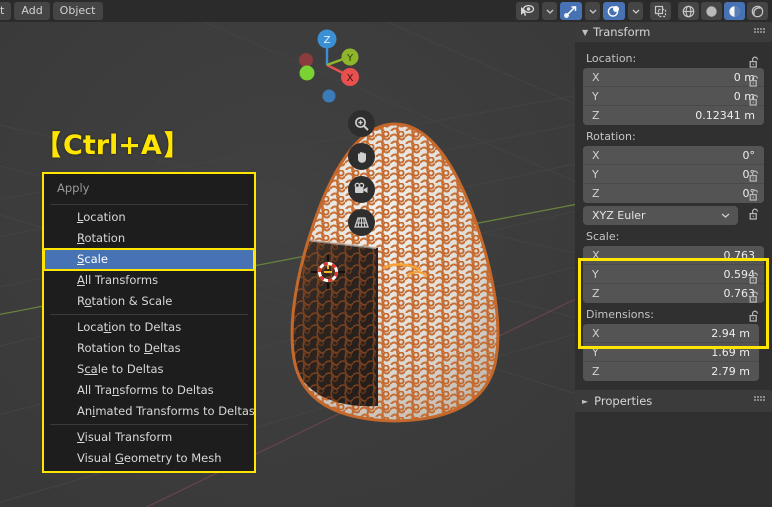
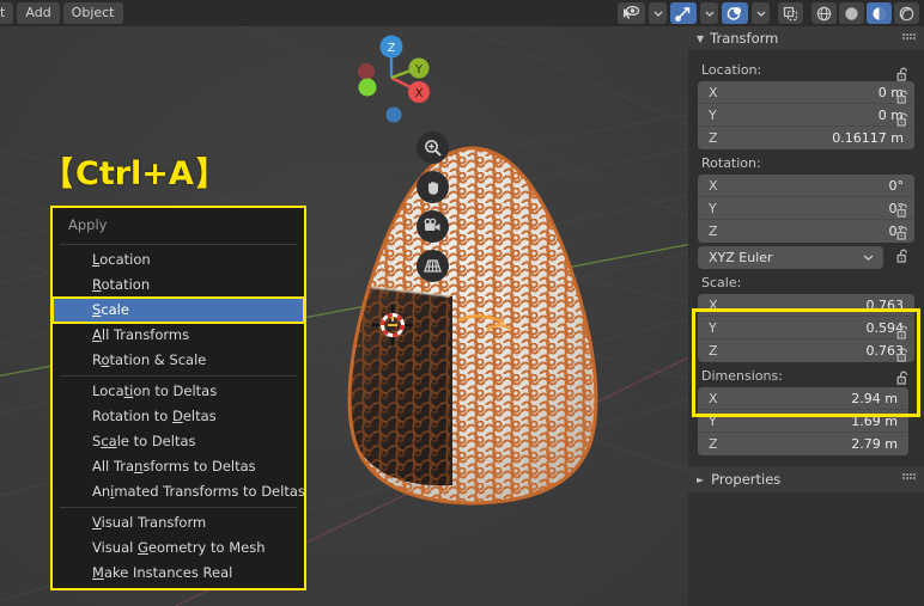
  Z
  Y
  X
  【Ctrl+A】
  Apply
  Location
  Rotation
  Scale
  All Transforms
  Rotation & Scale
  Location to Deltas
  Rotation to Deltas
  Scale to Deltas
  All Transforms to Deltas
  Animated Transforms to Deltas
  Visual Transform
  Visual Geometry to Mesh
+ Make Instances Real
  Add
  Object
  ▼
  Transform
  Location:
  X
  0 m
  Y
  0 m
  Z
- 0.12341 m
+ 0.16117 m
  Rotation:
  X
  0°
  Y
  Z
  XYZ Euler
  Scale:
  X
  0.763
  Y
  0.594
  Z
  0.763
  Dimensions:
  X
  2.94 m
  Y
  1.69 m
  Z
  2.79 m
  ►
  Properties
